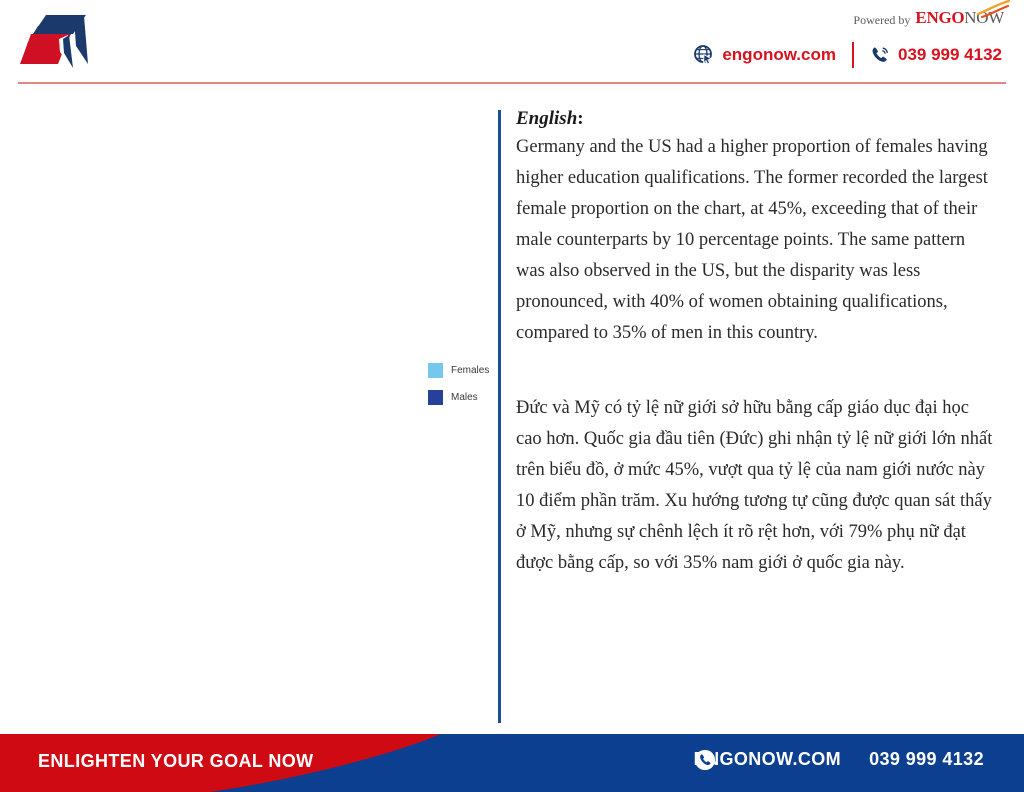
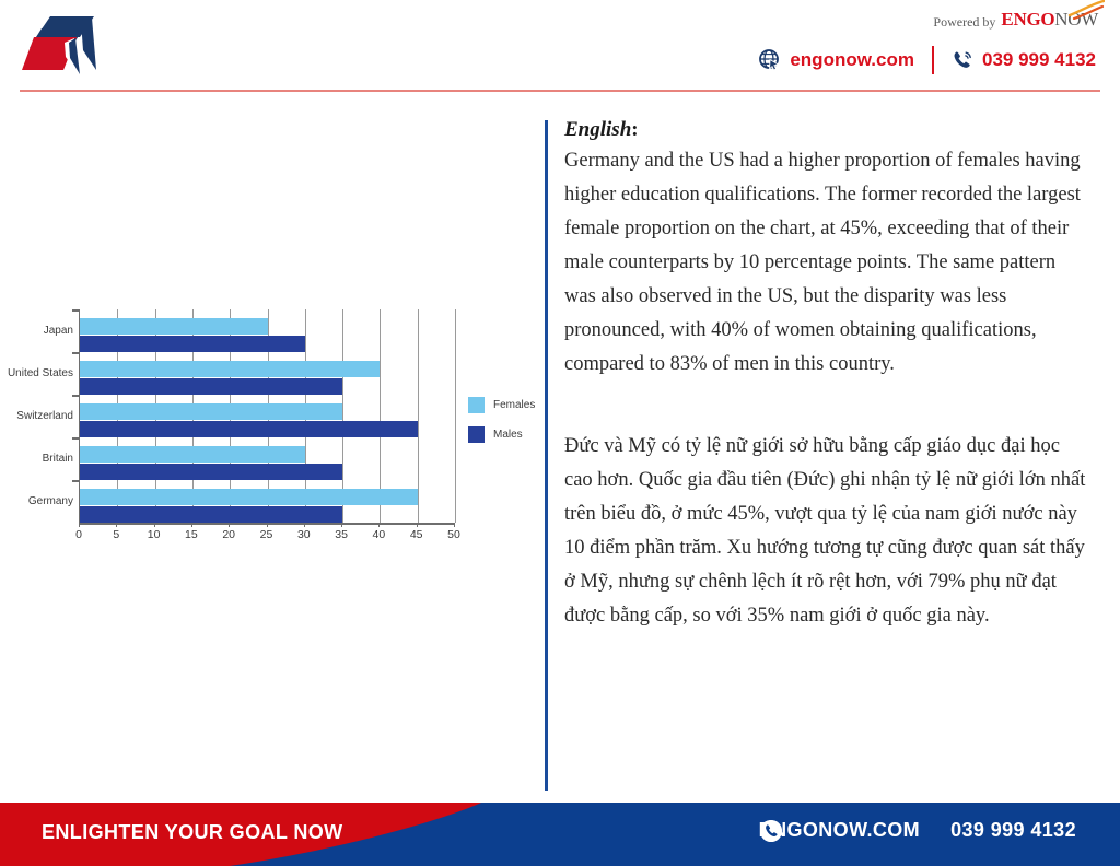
  Powered by
  ENGONW
  engonow.com
  039 999 4132
+ Japan
+ United States
+ Switzerland
+ Britain
+ Germany
+ 0
+ 5
+ 10
+ 15
+ 20
+ 25
+ 30
+ 35
+ 40
+ 45
+ 50
  Females
  Males
  English:
- Germany and the US had a higher proportion of females having higher education qualifications. The former recorded the largest female proportion on the chart, at 45%, exceeding that of their male counterparts by 10 percentage points. The same pattern was also observed in the US, but the disparity was less pronounced, with 40% of women obtaining qualifications, compared to 35% of men in this country.
+ Germany and the US had a higher proportion of females having higher education qualifications. The former recorded the largest female proportion on the chart, at 45%, exceeding that of their male counterparts by 10 percentage points. The same pattern was also observed in the US, but the disparity was less pronounced, with 40% of women obtaining qualifications, compared to 83% of men in this country.
  Đức và Mỹ có tỷ lệ nữ giới sở hữu bằng cấp giáo dục đại học cao hơn. Quốc gia đầu tiên (Đức) ghi nhận tỷ lệ nữ giới lớn nhất trên biểu đồ, ở mức 45%, vượt qua tỷ lệ của nam giới nước này 10 điểm phần trăm. Xu hướng tương tự cũng được quan sát thấy ở Mỹ, nhưng sự chênh lệch ít rõ rệt hơn, với 79% phụ nữ đạt được bằng cấp, so với 35% nam giới ở quốc gia này.
  ENLIGHTEN YOUR GOAL NOW
  GONOW.COM
  039 999 4132
